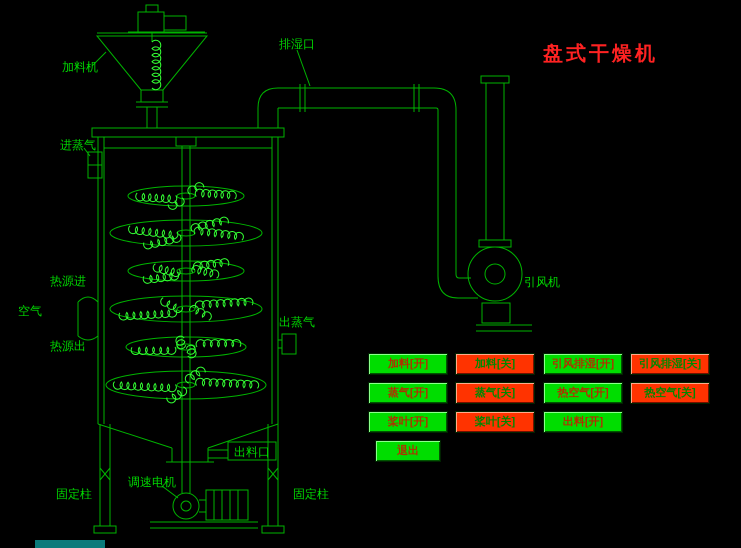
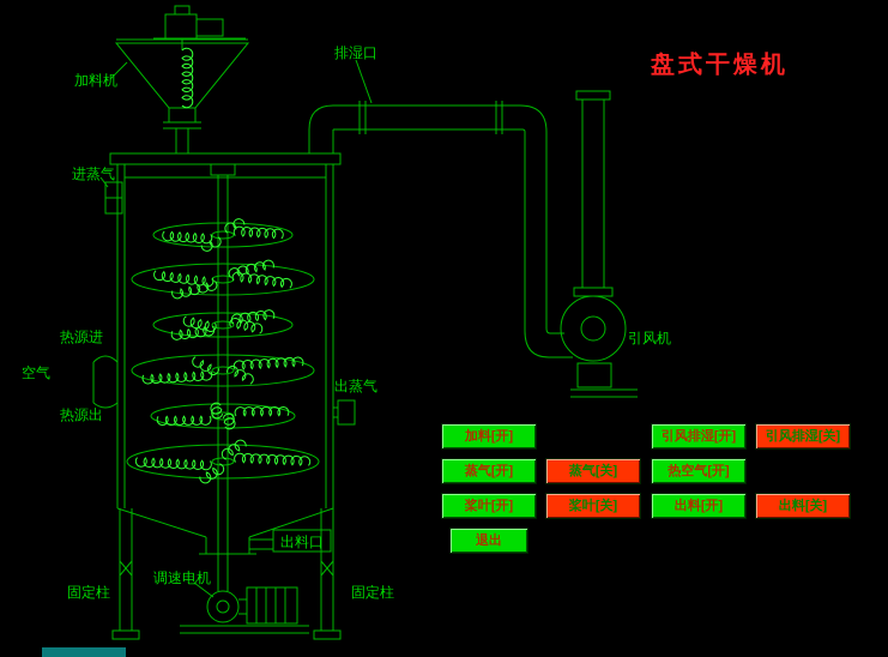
  盘式干燥机
  加料机
  排湿口
  进蒸气
  热源进
  空气
  热源出
  出蒸气
  出料口
  调速电机
  固定柱
  固定柱
  引风机
  加料[开]
- 加料[关]
  引风排湿[开]
  引风排湿[关]
  蒸气[开]
  蒸气[关]
  热空气[开]
- 热空气[关]
  桨叶[开]
  桨叶[关]
  出料[开]
+ 出料[关]
  退出
